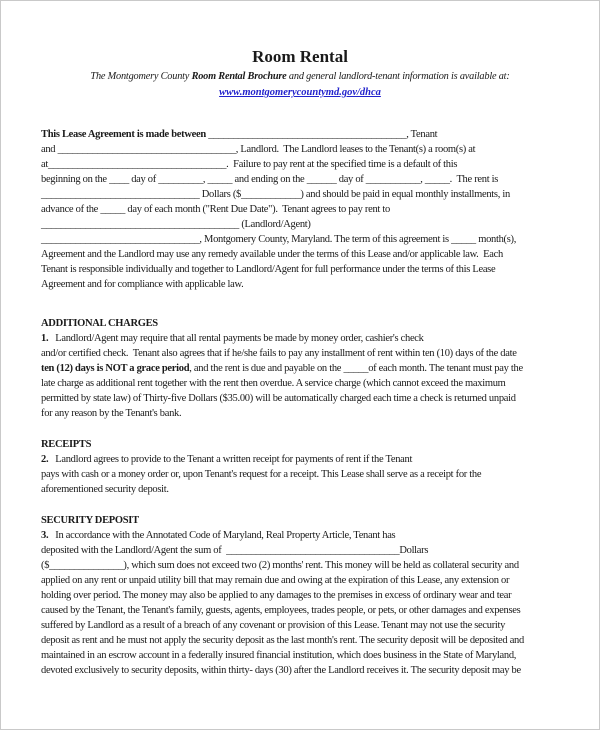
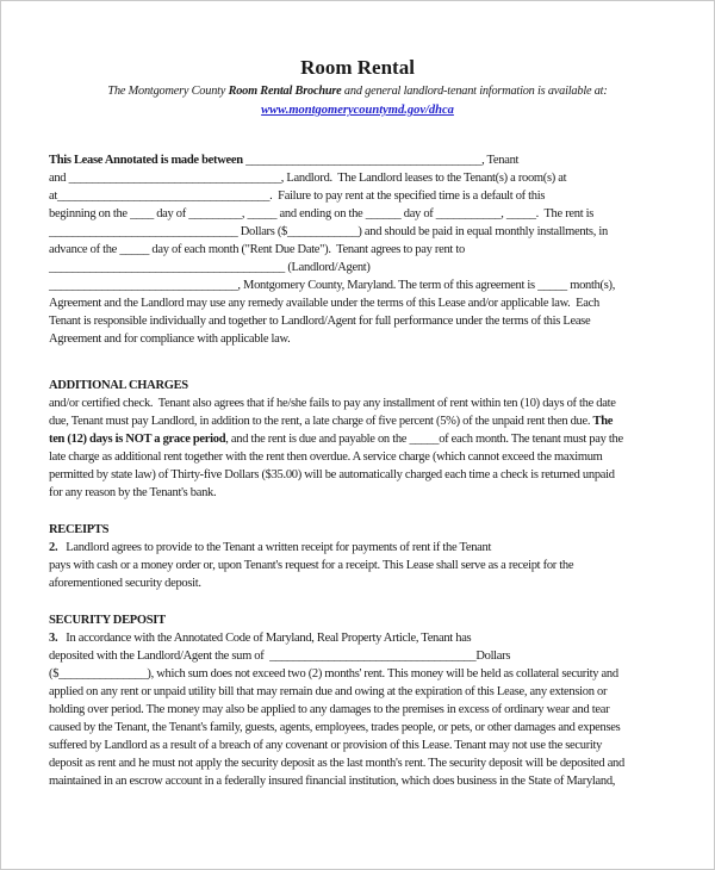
  Room Rental
  The Montgomery County Room Rental Brochure and general landlord-tenant information is available at:
  www.montgomerycountymd.gov/dhca
- This Lease Agreement is made between ________________________________________, Tenant
+ This Lease Annotated is made between ________________________________________, Tenant
  and ____________________________________, Landlord. The Landlord leases to the Tenant(s) a room(s) at
  at____________________________________. Failure to pay rent at the specified time is a default of this
  beginning on the ____ day of _________, _____ and ending on the ______ day of ___________, _____. The rent is
  ________________________________ Dollars ($____________) and should be paid in equal monthly installments, in
  advance of the _____ day of each month ("Rent Due Date"). Tenant agrees to pay rent to
  ________________________________________ (Landlord/Agent)
  ________________________________, Montgomery County, Maryland. The term of this agreement is _____ month(s),
  Agreement and the Landlord may use any remedy available under the terms of this Lease and/or applicable law. Each
  Tenant is responsible individually and together to Landlord/Agent for full performance under the terms of this Lease
  Agreement and for compliance with applicable law.
  ADDITIONAL CHARGES
- 1. Landlord/Agent may require that all rental payments be made by money order, cashier's check
  and/or certified check. Tenant also agrees that if he/she fails to pay any installment of rent within ten (10) days of the date
+ due, Tenant must pay Landlord, in addition to the rent, a late charge of five percent (5%) of the unpaid rent then due. The
  ten (12) days is NOT a grace period, and the rent is due and payable on the _____of each month. The tenant must pay the
  late charge as additional rent together with the rent then overdue. A service charge (which cannot exceed the maximum
  permitted by state law) of Thirty-five Dollars ($35.00) will be automatically charged each time a check is returned unpaid
  for any reason by the Tenant's bank.
  RECEIPTS
  2. Landlord agrees to provide to the Tenant a written receipt for payments of rent if the Tenant
  pays with cash or a money order or, upon Tenant's request for a receipt. This Lease shall serve as a receipt for the
  aforementioned security deposit.
  SECURITY DEPOSIT
  3. In accordance with the Annotated Code of Maryland, Real Property Article, Tenant has
  deposited with the Landlord/Agent the sum of ___________________________________Dollars
  ($_______________), which sum does not exceed two (2) months' rent. This money will be held as collateral security and
  applied on any rent or unpaid utility bill that may remain due and owing at the expiration of this Lease, any extension or
  holding over period. The money may also be applied to any damages to the premises in excess of ordinary wear and tear
  caused by the Tenant, the Tenant's family, guests, agents, employees, trades people, or pets, or other damages and expenses
  suffered by Landlord as a result of a breach of any covenant or provision of this Lease. Tenant may not use the security
  deposit as rent and he must not apply the security deposit as the last month's rent. The security deposit will be deposited and
  maintained in an escrow account in a federally insured financial institution, which does business in the State of Maryland,
- devoted exclusively to security deposits, within thirty- days (30) after the Landlord receives it. The security deposit may be
